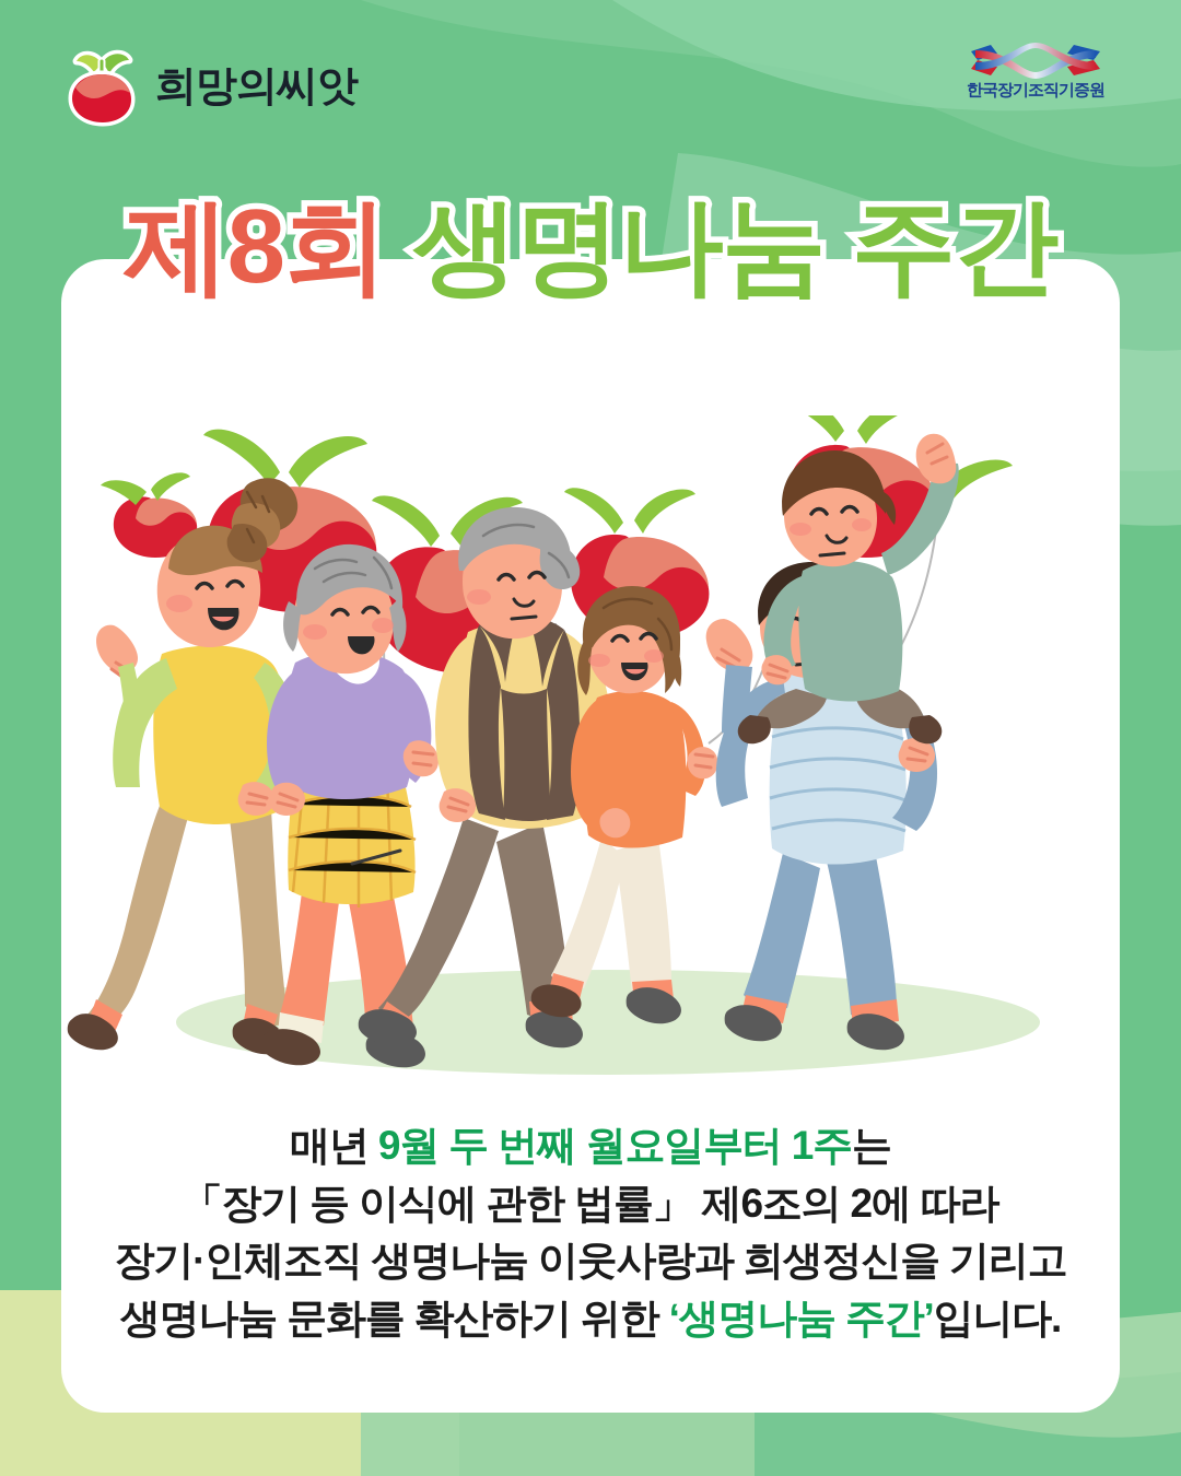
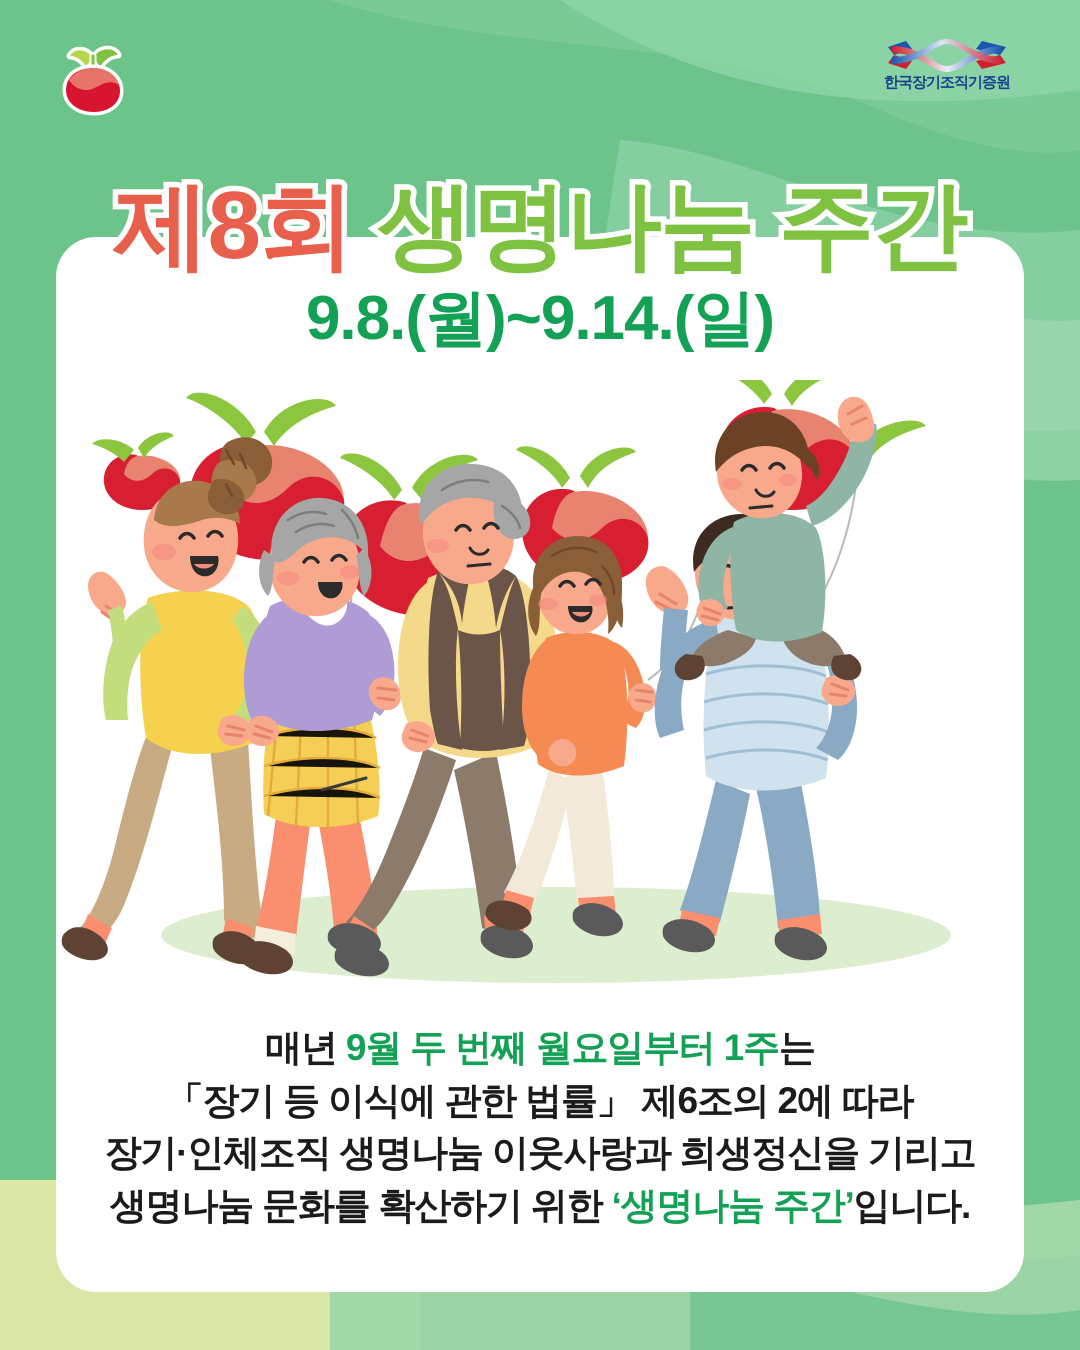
- 희망의씨앗
  한국장기조직기증원
  제8회 생명나눔 주간
+ 9.8.(월)~9.14.(일)
  매년 9월 두 번째 월요일부터 1주는
  「장기 등 이식에 관한 법률」 제6조의 2에 따라
  장기·인체조직 생명나눔 이웃사랑과 희생정신을 기리고
  생명나눔 문화를 확산하기 위한 ‘생명나눔 주간’입니다.
